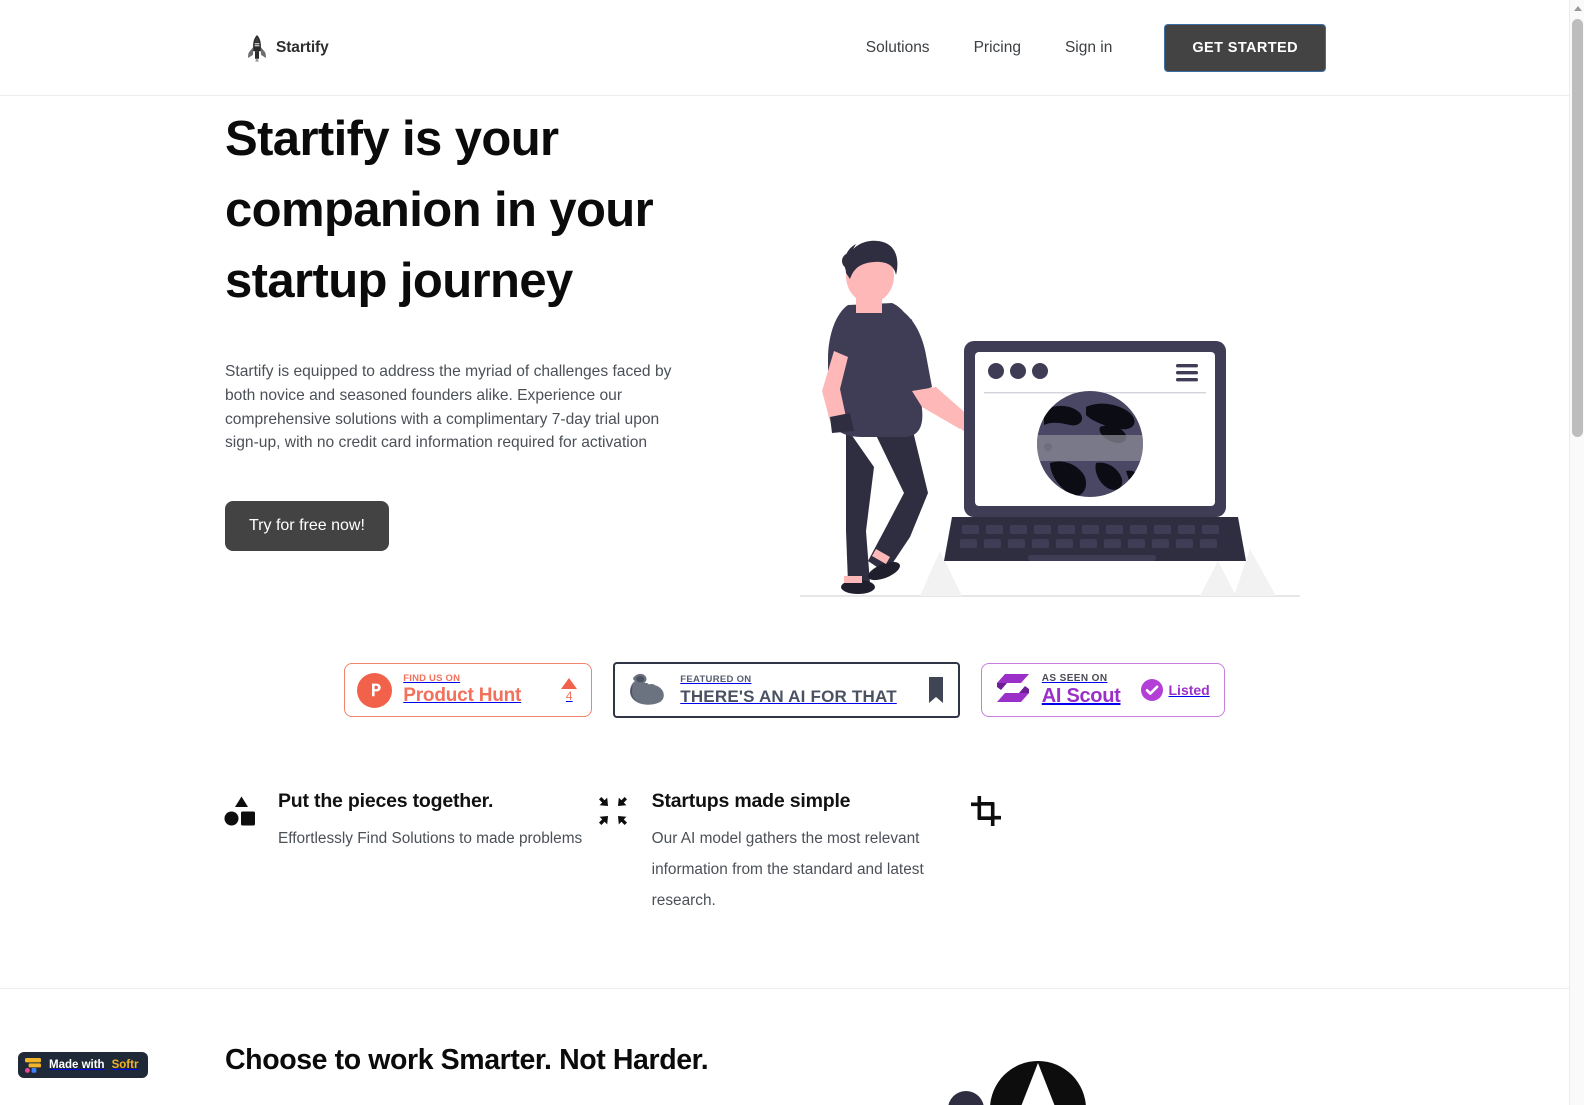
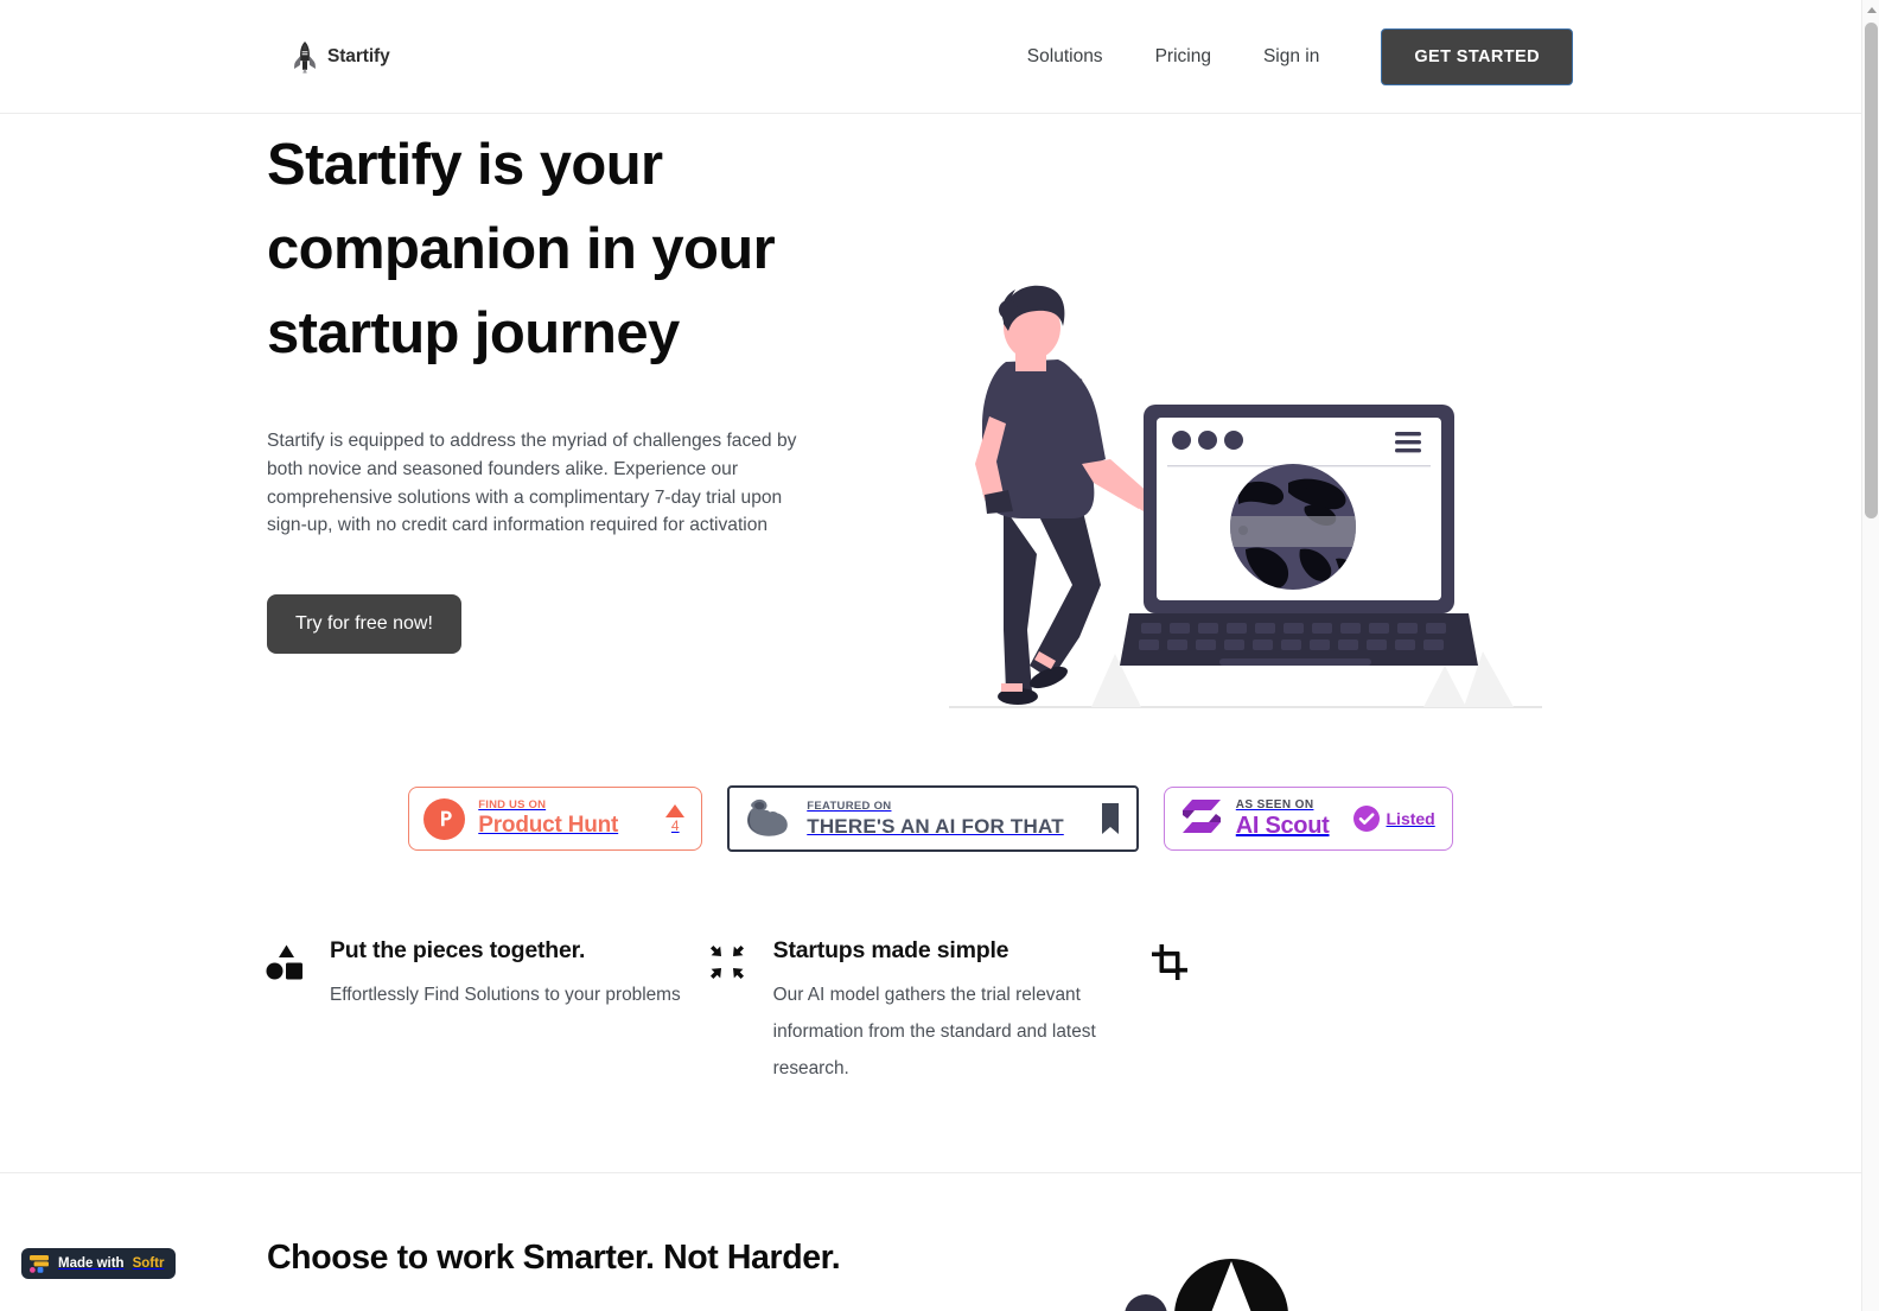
  Startify
  Solutions
  Pricing
  Sign in
  GET STARTED
  Startify is your companion in your startup journey
  Startify is equipped to address the myriad of challenges faced by both novice and seasoned founders alike. Experience our comprehensive solutions with a complimentary 7-day trial upon sign-up, with no credit card information required for activation
  Try for free now!
  FIND US ON
  Product Hunt
  4
  FEATURED ON
  THERE'S AN AI FOR THAT
  AS SEEN ON
  AI Scout
  Listed
  Put the pieces together.
- Effortlessly Find Solutions to made problems
+ Effortlessly Find Solutions to your problems
  Startups made simple
- Our AI model gathers the most relevant information from the standard and latest research.
+ Our AI model gathers the trial relevant information from the standard and latest research.
  Choose to work Smarter. Not Harder.
  Made with
  Softr
